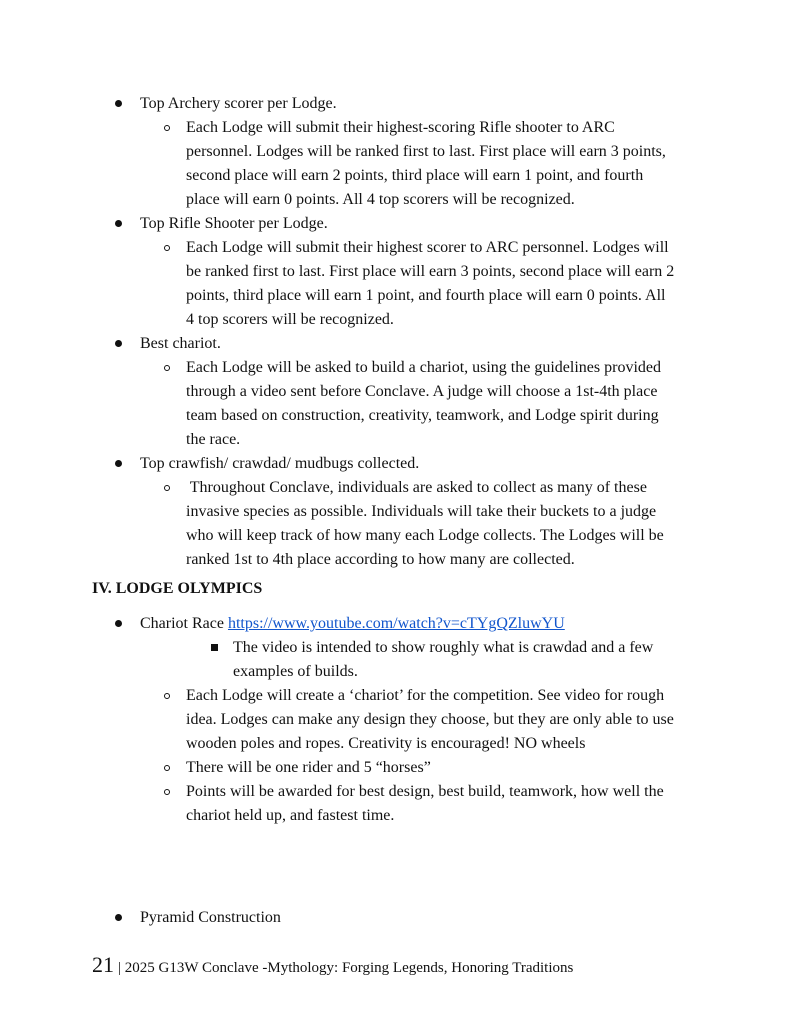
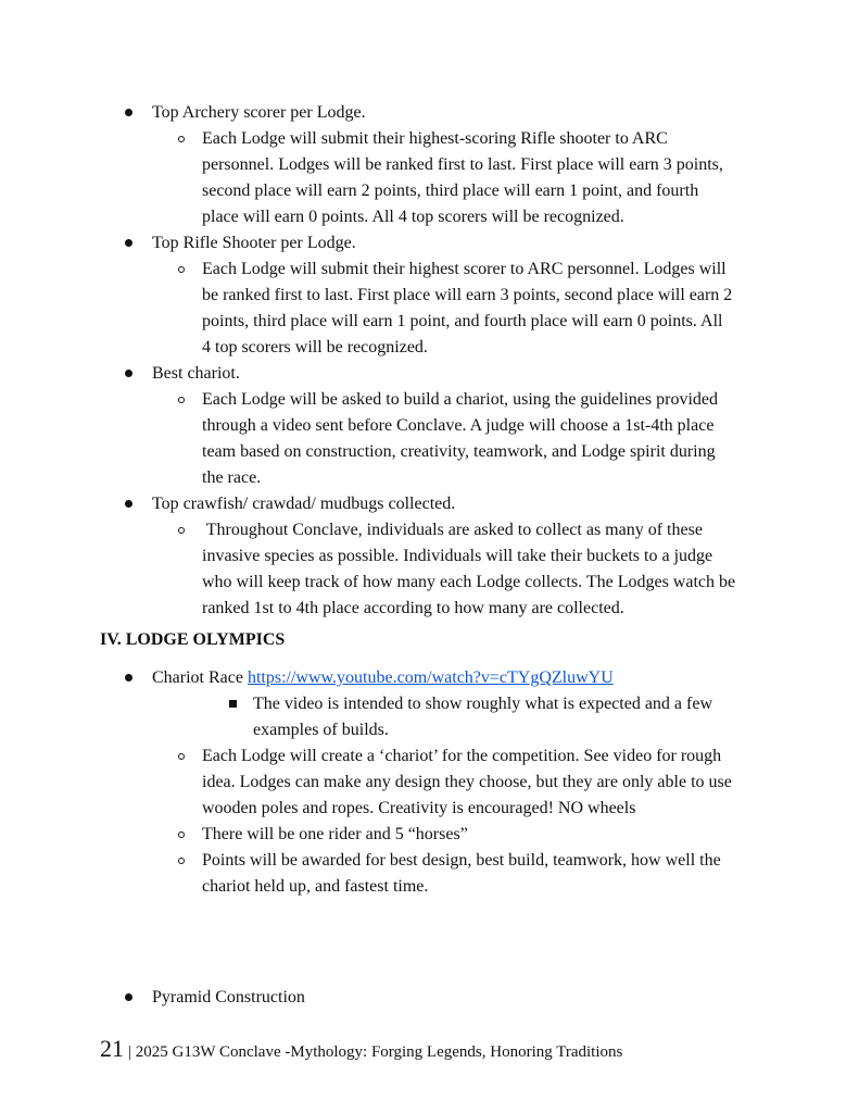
  Top Archery scorer per Lodge.
  Each Lodge will submit their highest-scoring Rifle shooter to ARC
  personnel. Lodges will be ranked first to last. First place will earn 3 points,
  second place will earn 2 points, third place will earn 1 point, and fourth
  place will earn 0 points. All 4 top scorers will be recognized.
  Top Rifle Shooter per Lodge.
  Each Lodge will submit their highest scorer to ARC personnel. Lodges will
  be ranked first to last. First place will earn 3 points, second place will earn 2
  points, third place will earn 1 point, and fourth place will earn 0 points. All
  4 top scorers will be recognized.
  Best chariot.
  Each Lodge will be asked to build a chariot, using the guidelines provided
  through a video sent before Conclave. A judge will choose a 1st-4th place
  team based on construction, creativity, teamwork, and Lodge spirit during
  the race.
  Top crawfish/ crawdad/ mudbugs collected.
  Throughout Conclave, individuals are asked to collect as many of these
  invasive species as possible. Individuals will take their buckets to a judge
- who will keep track of how many each Lodge collects. The Lodges will be
+ who will keep track of how many each Lodge collects. The Lodges watch be
  ranked 1st to 4th place according to how many are collected.
  IV. LODGE OLYMPICS
  Chariot Race https://www.youtube.com/watch?v=cTYgQZluwYU
- The video is intended to show roughly what is crawdad and a few
+ The video is intended to show roughly what is expected and a few
  examples of builds.
  Each Lodge will create a ‘chariot’ for the competition. See video for rough
  idea. Lodges can make any design they choose, but they are only able to use
  wooden poles and ropes. Creativity is encouraged! NO wheels
  There will be one rider and 5 “horses”
  Points will be awarded for best design, best build, teamwork, how well the
  chariot held up, and fastest time.
  Pyramid Construction
  21 | 2025 G13W Conclave -Mythology: Forging Legends, Honoring Traditions
